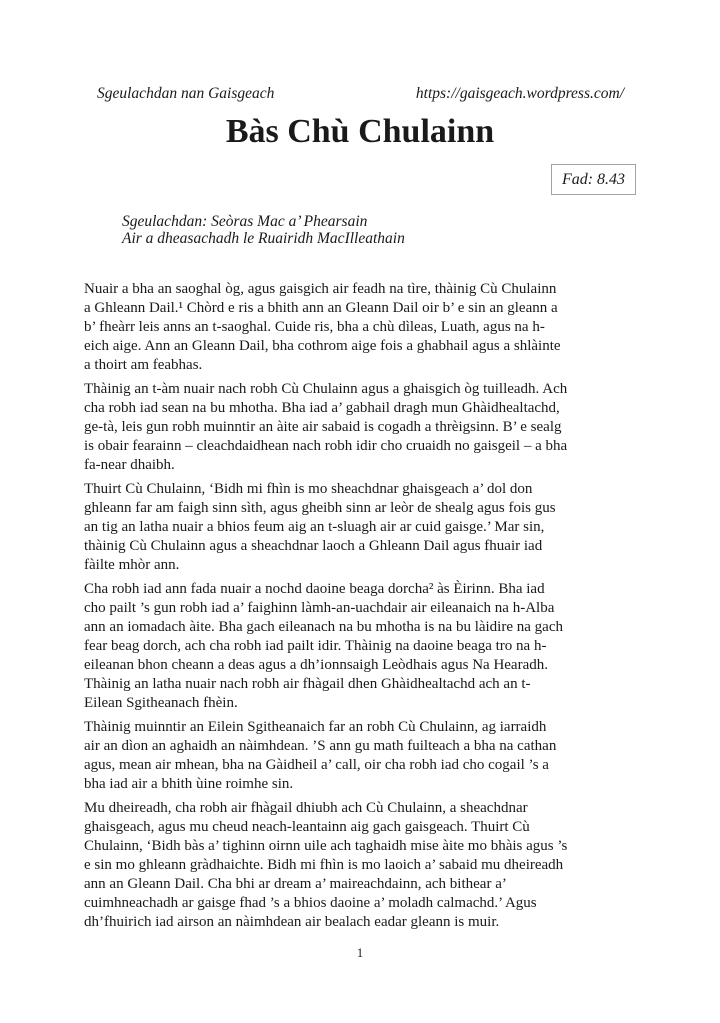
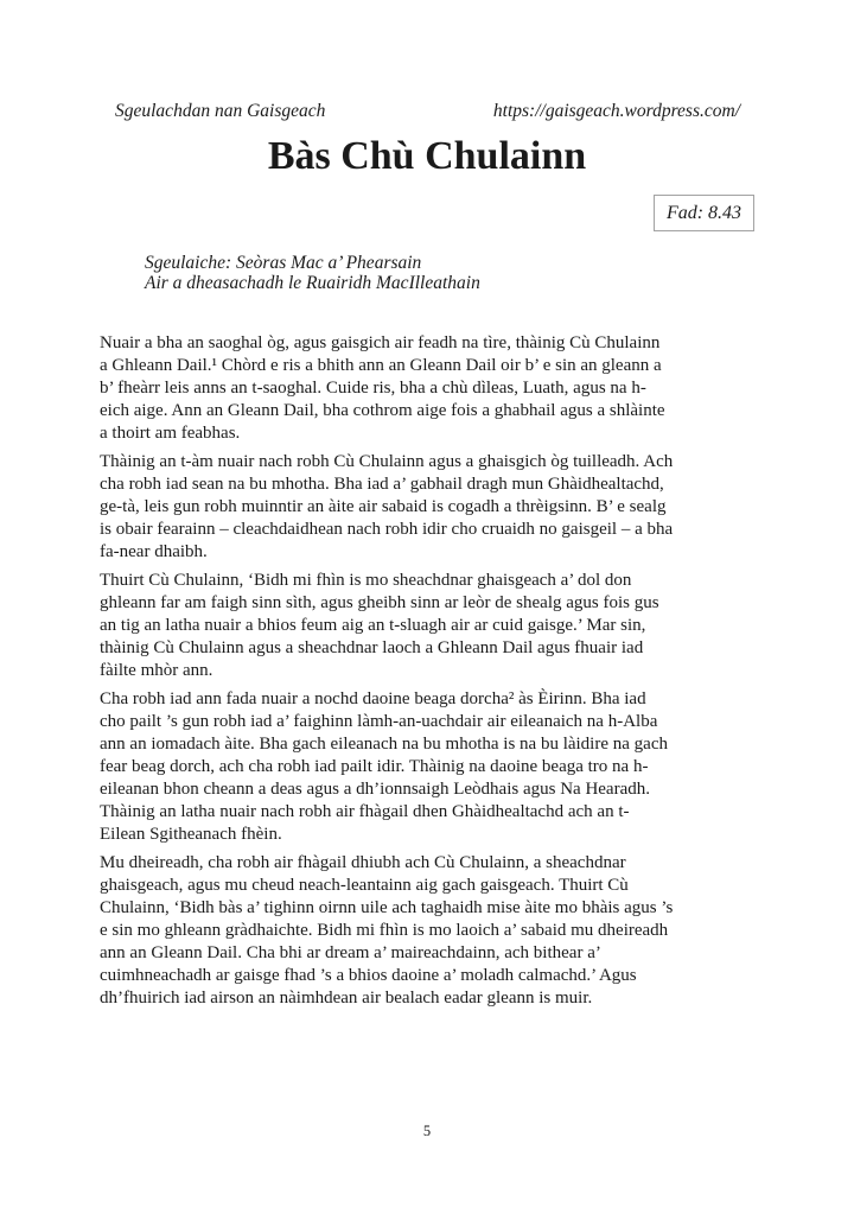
  Sgeulachdan nan Gaisgeach
  https://gaisgeach.wordpress.com/
  Bàs Chù Chulainn
  Fad: 8.43
- Sgeulachdan: Seòras Mac a’ Phearsain
+ Sgeulaiche: Seòras Mac a’ Phearsain
  Air a dheasachadh le Ruairidh MacIlleathain
  Nuair a bha an saoghal òg, agus gaisgich air feadh na tìre, thàinig Cù Chulainn
  a Ghleann Dail.¹ Chòrd e ris a bhith ann an Gleann Dail oir b’ e sin an gleann a
  b’ fheàrr leis anns an t-saoghal. Cuide ris, bha a chù dìleas, Luath, agus na h-
  eich aige. Ann an Gleann Dail, bha cothrom aige fois a ghabhail agus a shlàinte
  a thoirt am feabhas.
  Thàinig an t-àm nuair nach robh Cù Chulainn agus a ghaisgich òg tuilleadh. Ach
  cha robh iad sean na bu mhotha. Bha iad a’ gabhail dragh mun Ghàidhealtachd,
  ge-tà, leis gun robh muinntir an àite air sabaid is cogadh a thrèigsinn. B’ e sealg
  is obair fearainn – cleachdaidhean nach robh idir cho cruaidh no gaisgeil – a bha
  fa-near dhaibh.
  Thuirt Cù Chulainn, ‘Bidh mi fhìn is mo sheachdnar ghaisgeach a’ dol don
  ghleann far am faigh sinn sìth, agus gheibh sinn ar leòr de shealg agus fois gus
  an tig an latha nuair a bhios feum aig an t-sluagh air ar cuid gaisge.’ Mar sin,
  thàinig Cù Chulainn agus a sheachdnar laoch a Ghleann Dail agus fhuair iad
  fàilte mhòr ann.
  Cha robh iad ann fada nuair a nochd daoine beaga dorcha² às Èirinn. Bha iad
  cho pailt ’s gun robh iad a’ faighinn làmh-an-uachdair air eileanaich na h-Alba
  ann an iomadach àite. Bha gach eileanach na bu mhotha is na bu làidire na gach
  fear beag dorch, ach cha robh iad pailt idir. Thàinig na daoine beaga tro na h-
  eileanan bhon cheann a deas agus a dh’ionnsaigh Leòdhais agus Na Hearadh.
  Thàinig an latha nuair nach robh air fhàgail dhen Ghàidhealtachd ach an t-
  Eilean Sgitheanach fhèin.
- Thàinig muinntir an Eilein Sgitheanaich far an robh Cù Chulainn, ag iarraidh
- air an dìon an aghaidh an nàimhdean. ’S ann gu math fuilteach a bha na cathan
- agus, mean air mhean, bha na Gàidheil a’ call, oir cha robh iad cho cogail ’s a
- bha iad air a bhith ùine roimhe sin.
  Mu dheireadh, cha robh air fhàgail dhiubh ach Cù Chulainn, a sheachdnar
  ghaisgeach, agus mu cheud neach-leantainn aig gach gaisgeach. Thuirt Cù
  Chulainn, ‘Bidh bàs a’ tighinn oirnn uile ach taghaidh mise àite mo bhàis agus ’s
  e sin mo ghleann gràdhaichte. Bidh mi fhìn is mo laoich a’ sabaid mu dheireadh
  ann an Gleann Dail. Cha bhi ar dream a’ maireachdainn, ach bithear a’
  cuimhneachadh ar gaisge fhad ’s a bhios daoine a’ moladh calmachd.’ Agus
  dh’fhuirich iad airson an nàimhdean air bealach eadar gleann is muir.
- 1
+ 5
